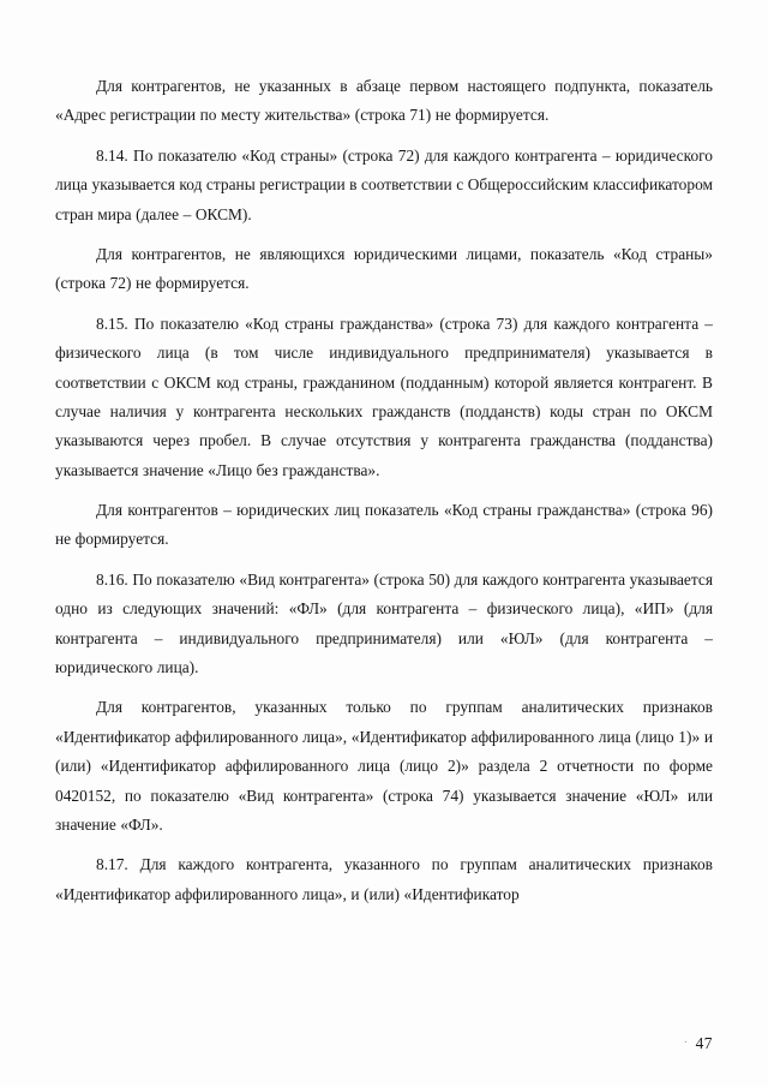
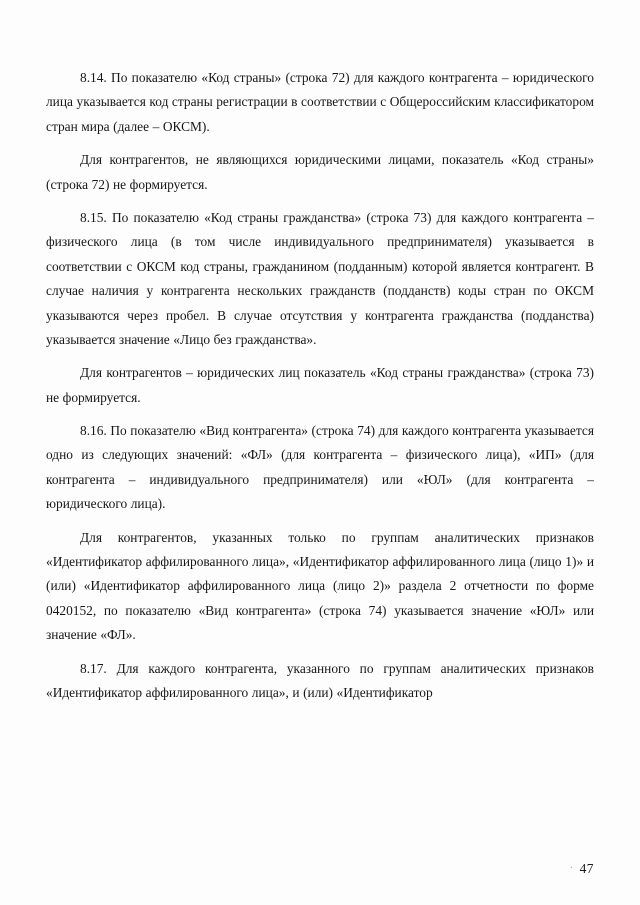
- Для контрагентов, не указанных в абзаце первом настоящего подпункта, показатель «Адрес регистрации по месту жительства» (строка 71) не формируется.
  8.14. По показателю «Код страны» (строка 72) для каждого контрагента – юридического лица указывается код страны регистрации в соответствии с Общероссийским классификатором стран мира (далее – ОКСМ).
  Для контрагентов, не являющихся юридическими лицами, показатель «Код страны» (строка 72) не формируется.
  8.15. По показателю «Код страны гражданства» (строка 73) для каждого контрагента – физического лица (в том числе индивидуального предпринимателя) указывается в соответствии с ОКСМ код страны, гражданином (подданным) которой является контрагент. В случае наличия у контрагента нескольких гражданств (подданств) коды стран по ОКСМ указываются через пробел. В случае отсутствия у контрагента гражданства (подданства) указывается значение «Лицо без гражданства».
- Для контрагентов – юридических лиц показатель «Код страны гражданства» (строка 96) не формируется.
+ Для контрагентов – юридических лиц показатель «Код страны гражданства» (строка 73) не формируется.
- 8.16. По показателю «Вид контрагента» (строка 50) для каждого контрагента указывается одно из следующих значений: «ФЛ» (для контрагента – физического лица), «ИП» (для контрагента – индивидуального предпринимателя) или «ЮЛ» (для контрагента – юридического лица).
+ 8.16. По показателю «Вид контрагента» (строка 74) для каждого контрагента указывается одно из следующих значений: «ФЛ» (для контрагента – физического лица), «ИП» (для контрагента – индивидуального предпринимателя) или «ЮЛ» (для контрагента – юридического лица).
  Для контрагентов, указанных только по группам аналитических признаков «Идентификатор аффилированного лица», «Идентификатор аффилированного лица (лицо 1)» и (или) «Идентификатор аффилированного лица (лицо 2)» раздела 2 отчетности по форме 0420152, по показателю «Вид контрагента» (строка 74) указывается значение «ЮЛ» или значение «ФЛ».
  8.17. Для каждого контрагента, указанного по группам аналитических признаков «Идентификатор аффилированного лица», и (или) «Идентификатор
  · 47
